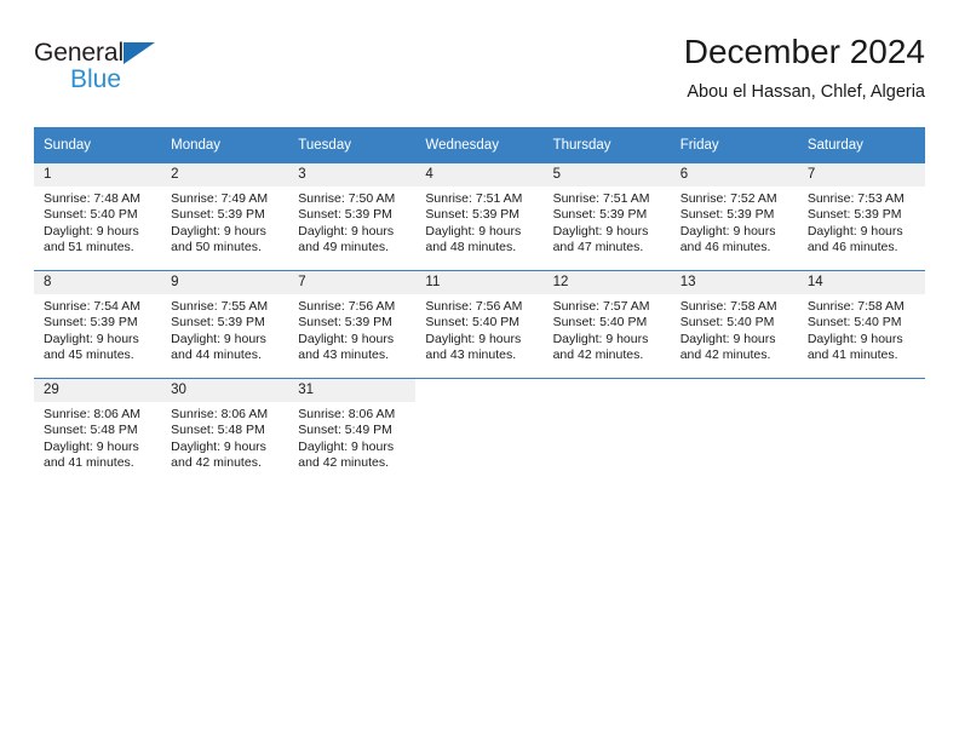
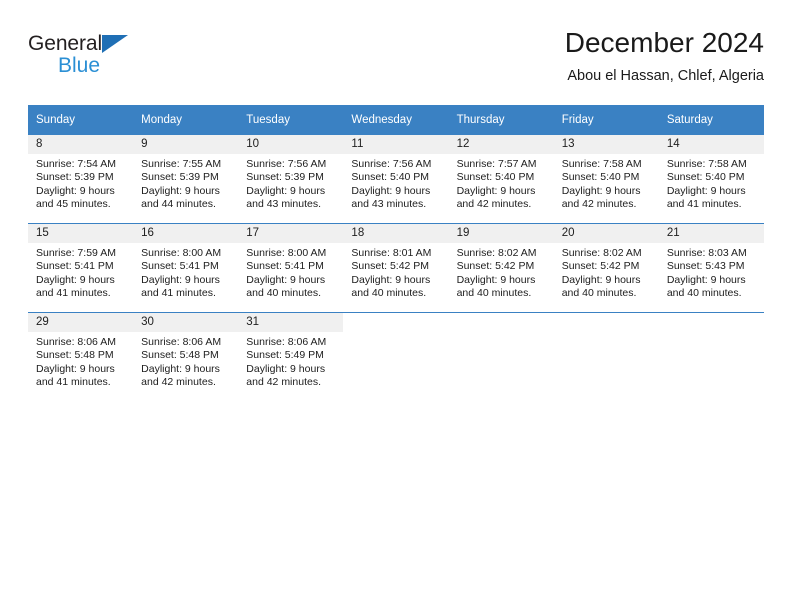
  General
  Blue
  December 2024
  Abou el Hassan, Chlef, Algeria
  Sunday	Monday	Tuesday	Wednesday	Thursday	Friday	Saturday
- 1Sunrise: 7:48 AMSunset: 5:40 PMDaylight: 9 hours and 51 minutes.	2Sunrise: 7:49 AMSunset: 5:39 PMDaylight: 9 hours and 50 minutes.	3Sunrise: 7:50 AMSunset: 5:39 PMDaylight: 9 hours and 49 minutes.	4Sunrise: 7:51 AMSunset: 5:39 PMDaylight: 9 hours and 48 minutes.	5Sunrise: 7:51 AMSunset: 5:39 PMDaylight: 9 hours and 47 minutes.	6Sunrise: 7:52 AMSunset: 5:39 PMDaylight: 9 hours and 46 minutes.	7Sunrise: 7:53 AMSunset: 5:39 PMDaylight: 9 hours and 46 minutes.
- 8Sunrise: 7:54 AMSunset: 5:39 PMDaylight: 9 hours and 45 minutes.	9Sunrise: 7:55 AMSunset: 5:39 PMDaylight: 9 hours and 44 minutes.	7Sunrise: 7:56 AMSunset: 5:39 PMDaylight: 9 hours and 43 minutes.	11Sunrise: 7:56 AMSunset: 5:40 PMDaylight: 9 hours and 43 minutes.	12Sunrise: 7:57 AMSunset: 5:40 PMDaylight: 9 hours and 42 minutes.	13Sunrise: 7:58 AMSunset: 5:40 PMDaylight: 9 hours and 42 minutes.	14Sunrise: 7:58 AMSunset: 5:40 PMDaylight: 9 hours and 41 minutes.
+ 8Sunrise: 7:54 AMSunset: 5:39 PMDaylight: 9 hours and 45 minutes.	9Sunrise: 7:55 AMSunset: 5:39 PMDaylight: 9 hours and 44 minutes.	10Sunrise: 7:56 AMSunset: 5:39 PMDaylight: 9 hours and 43 minutes.	11Sunrise: 7:56 AMSunset: 5:40 PMDaylight: 9 hours and 43 minutes.	12Sunrise: 7:57 AMSunset: 5:40 PMDaylight: 9 hours and 42 minutes.	13Sunrise: 7:58 AMSunset: 5:40 PMDaylight: 9 hours and 42 minutes.	14Sunrise: 7:58 AMSunset: 5:40 PMDaylight: 9 hours and 41 minutes.
+ 15Sunrise: 7:59 AMSunset: 5:41 PMDaylight: 9 hours and 41 minutes.	16Sunrise: 8:00 AMSunset: 5:41 PMDaylight: 9 hours and 41 minutes.	17Sunrise: 8:00 AMSunset: 5:41 PMDaylight: 9 hours and 40 minutes.	18Sunrise: 8:01 AMSunset: 5:42 PMDaylight: 9 hours and 40 minutes.	19Sunrise: 8:02 AMSunset: 5:42 PMDaylight: 9 hours and 40 minutes.	20Sunrise: 8:02 AMSunset: 5:42 PMDaylight: 9 hours and 40 minutes.	21Sunrise: 8:03 AMSunset: 5:43 PMDaylight: 9 hours and 40 minutes.
  29Sunrise: 8:06 AMSunset: 5:48 PMDaylight: 9 hours and 41 minutes.	30Sunrise: 8:06 AMSunset: 5:48 PMDaylight: 9 hours and 42 minutes.	31Sunrise: 8:06 AMSunset: 5:49 PMDaylight: 9 hours and 42 minutes.
